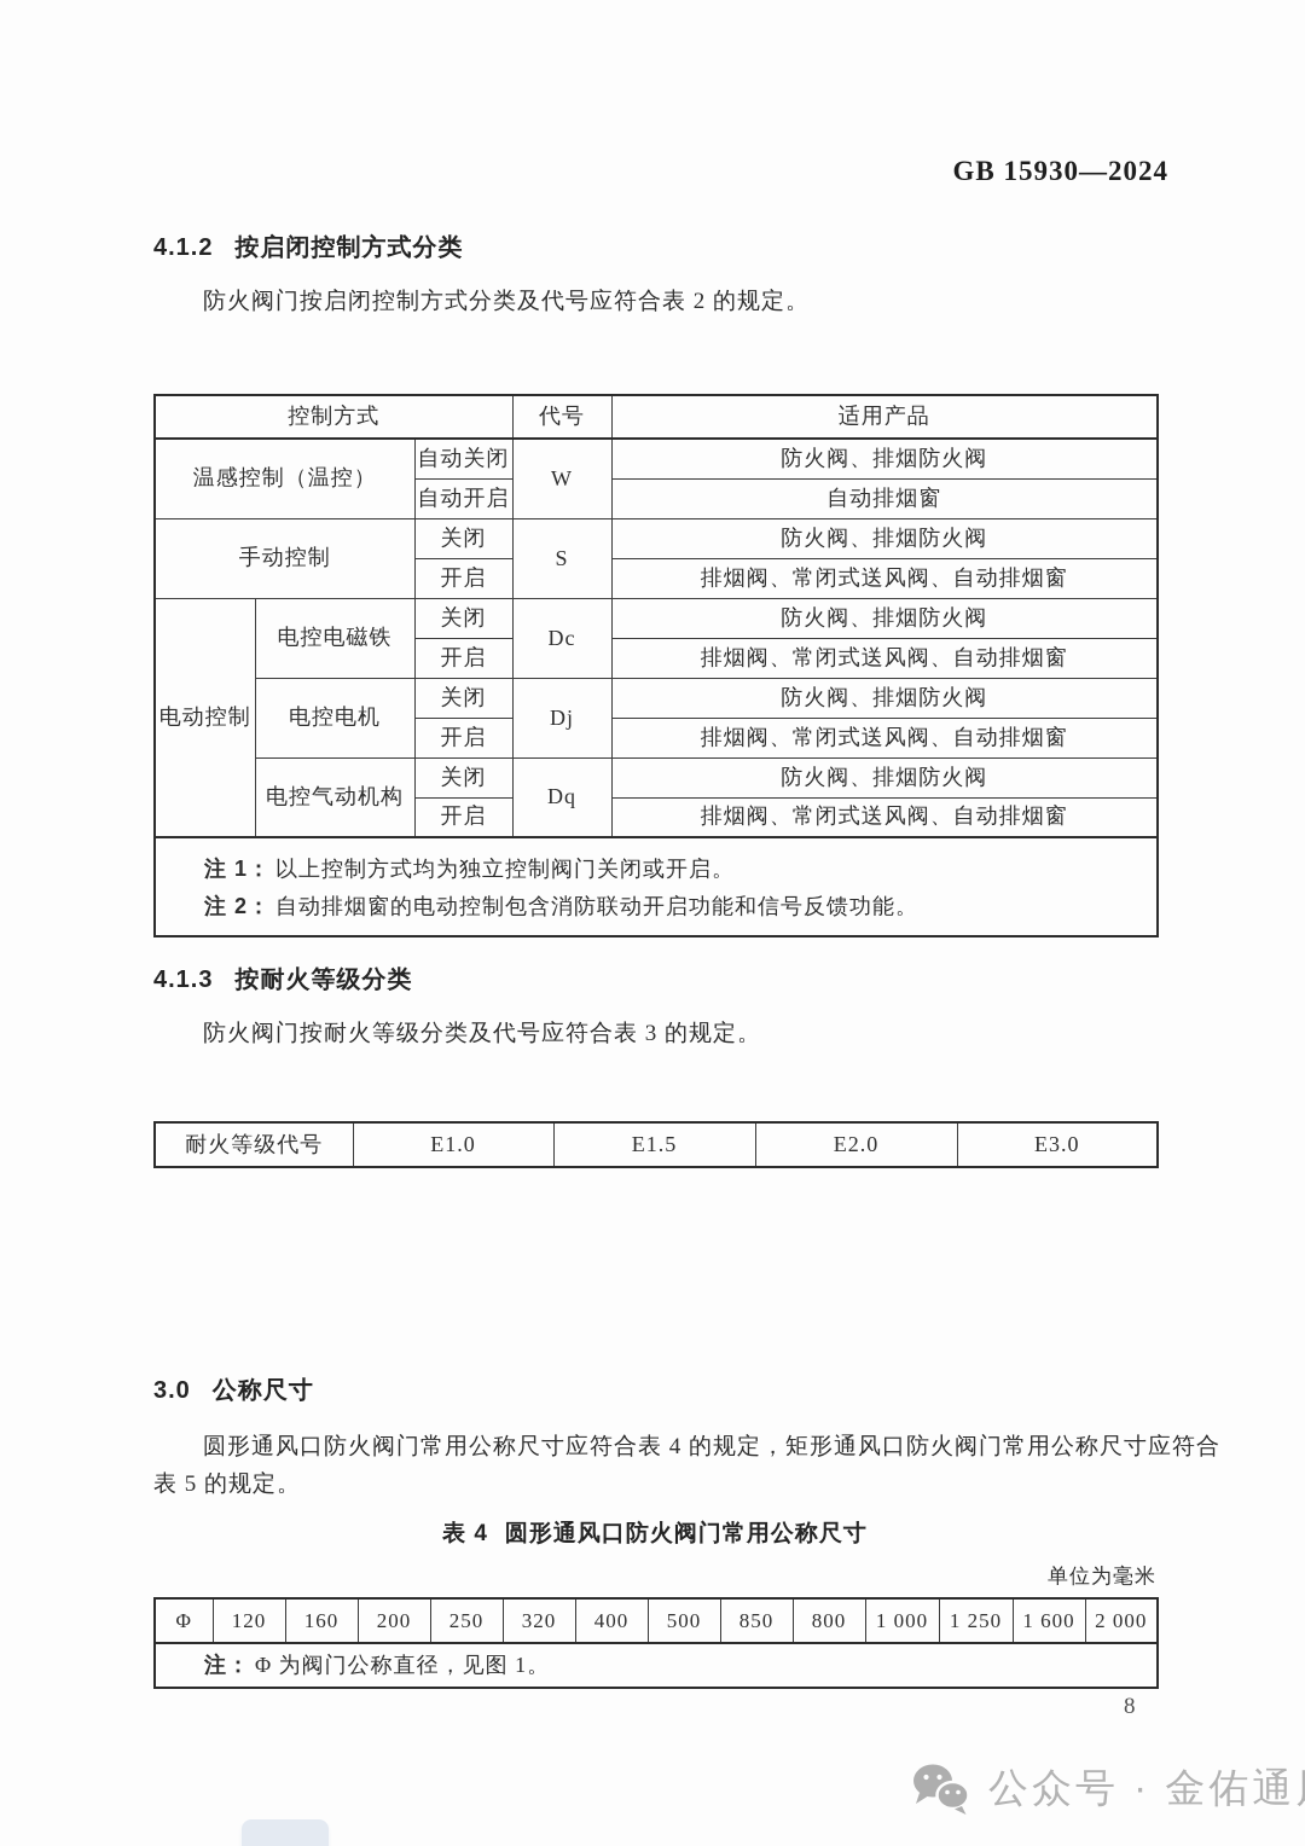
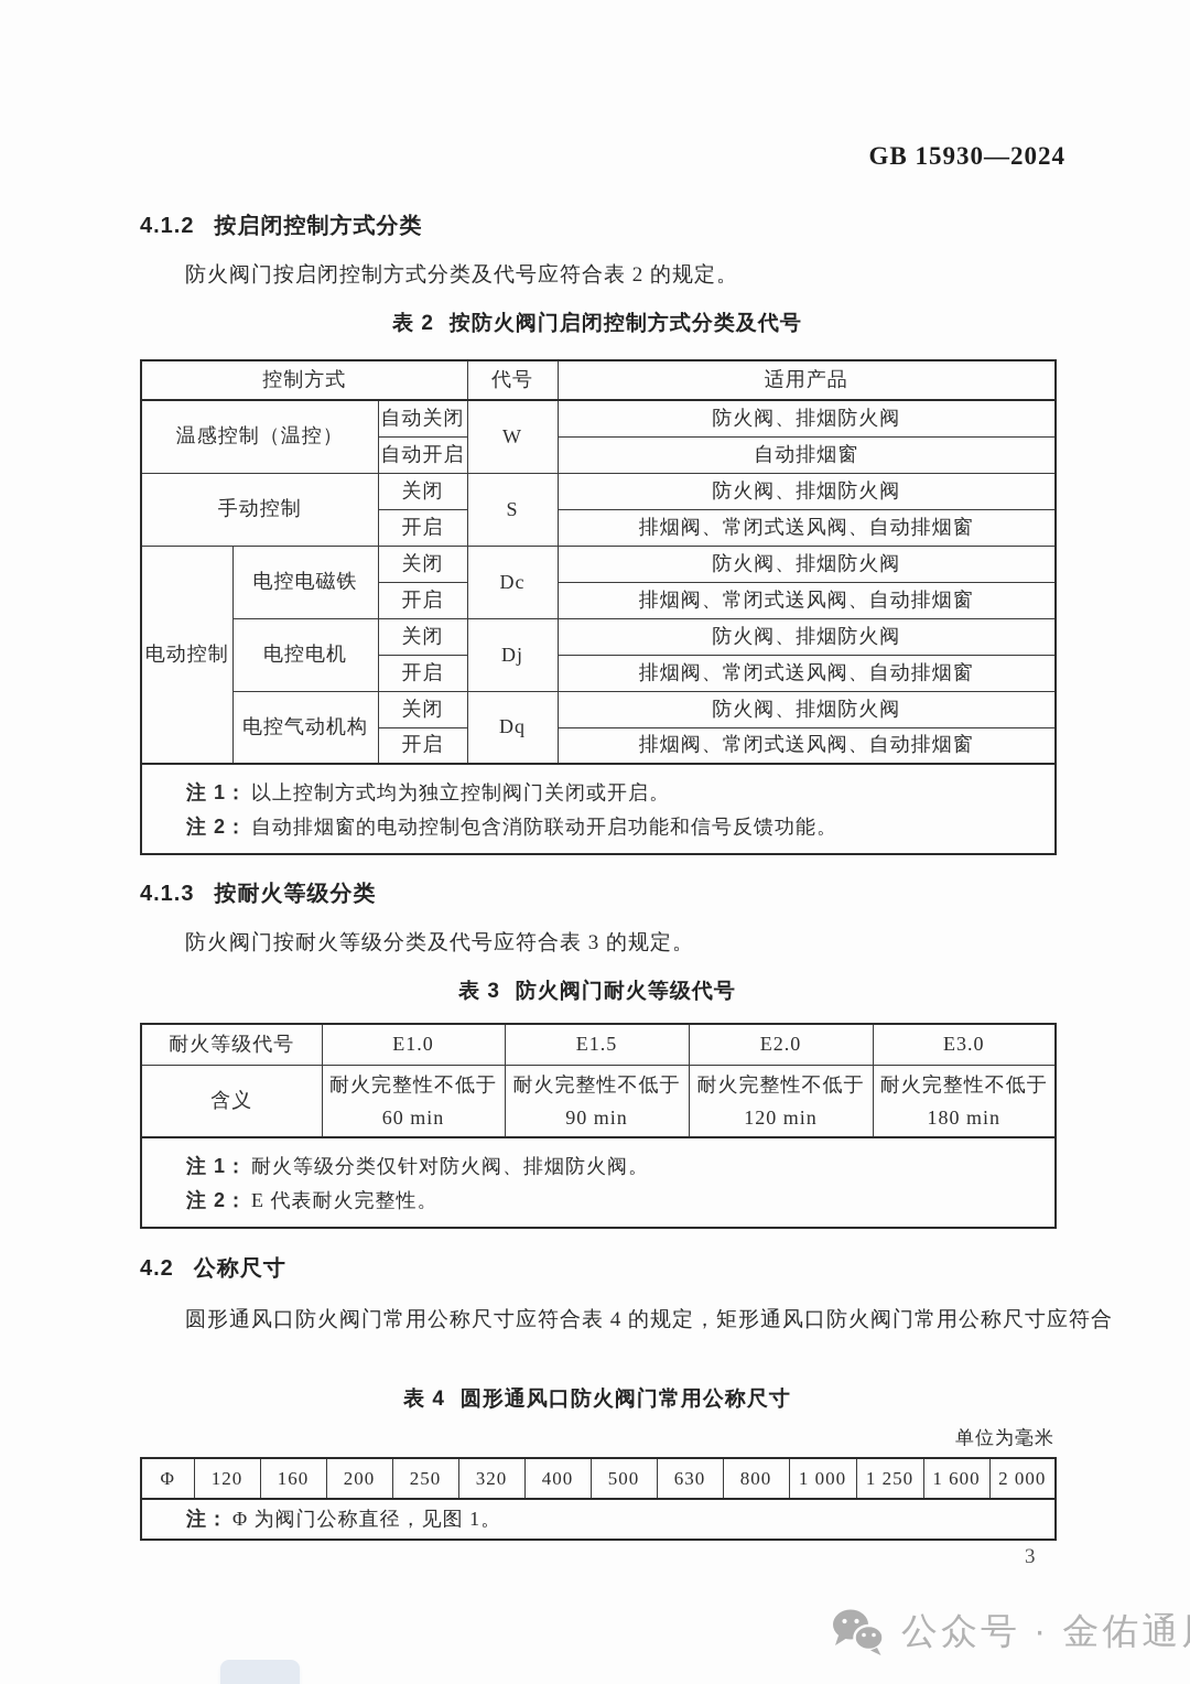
  GB 15930—2024
  4.1.2 按启闭控制方式分类
  防火阀门按启闭控制方式分类及代号应符合表 2 的规定。
+ 表 2 按防火阀门启闭控制方式分类及代号
  控制方式	代号	适用产品
  温感控制（温控）	自动关闭	W	防火阀、排烟防火阀
  自动开启	自动排烟窗
  手动控制	关闭	S	防火阀、排烟防火阀
  开启	排烟阀、常闭式送风阀、自动排烟窗
  电动控制	电控电磁铁	关闭	Dc	防火阀、排烟防火阀
  开启	排烟阀、常闭式送风阀、自动排烟窗
  电控电机	关闭	Dj	防火阀、排烟防火阀
  开启	排烟阀、常闭式送风阀、自动排烟窗
  电控气动机构	关闭	Dq	防火阀、排烟防火阀
  开启	排烟阀、常闭式送风阀、自动排烟窗
  注 1： 以上控制方式均为独立控制阀门关闭或开启。 注 2： 自动排烟窗的电动控制包含消防联动开启功能和信号反馈功能。
  4.1.3 按耐火等级分类
  防火阀门按耐火等级分类及代号应符合表 3 的规定。
+ 表 3 防火阀门耐火等级代号
  耐火等级代号	E1.0	E1.5	E2.0	E3.0
+ 含义	耐火完整性不低于 60 min	耐火完整性不低于 90 min	耐火完整性不低于 120 min	耐火完整性不低于 180 min
+ 注 1： 耐火等级分类仅针对防火阀、排烟防火阀。 注 2： E 代表耐火完整性。
- 3.0 公称尺寸
+ 4.2 公称尺寸
  圆形通风口防火阀门常用公称尺寸应符合表 4 的规定，矩形通风口防火阀门常用公称尺寸应符合
- 表 5 的规定。
  表 4 圆形通风口防火阀门常用公称尺寸
  单位为毫米
- Φ	120	160	200	250	320	400	500	850	800	1 000	1 250	1 600	2 000
+ Φ	120	160	200	250	320	400	500	630	800	1 000	1 250	1 600	2 000
  注： Φ 为阀门公称直径，见图 1。
- 8
+ 3
  公众号 · 金佑通
